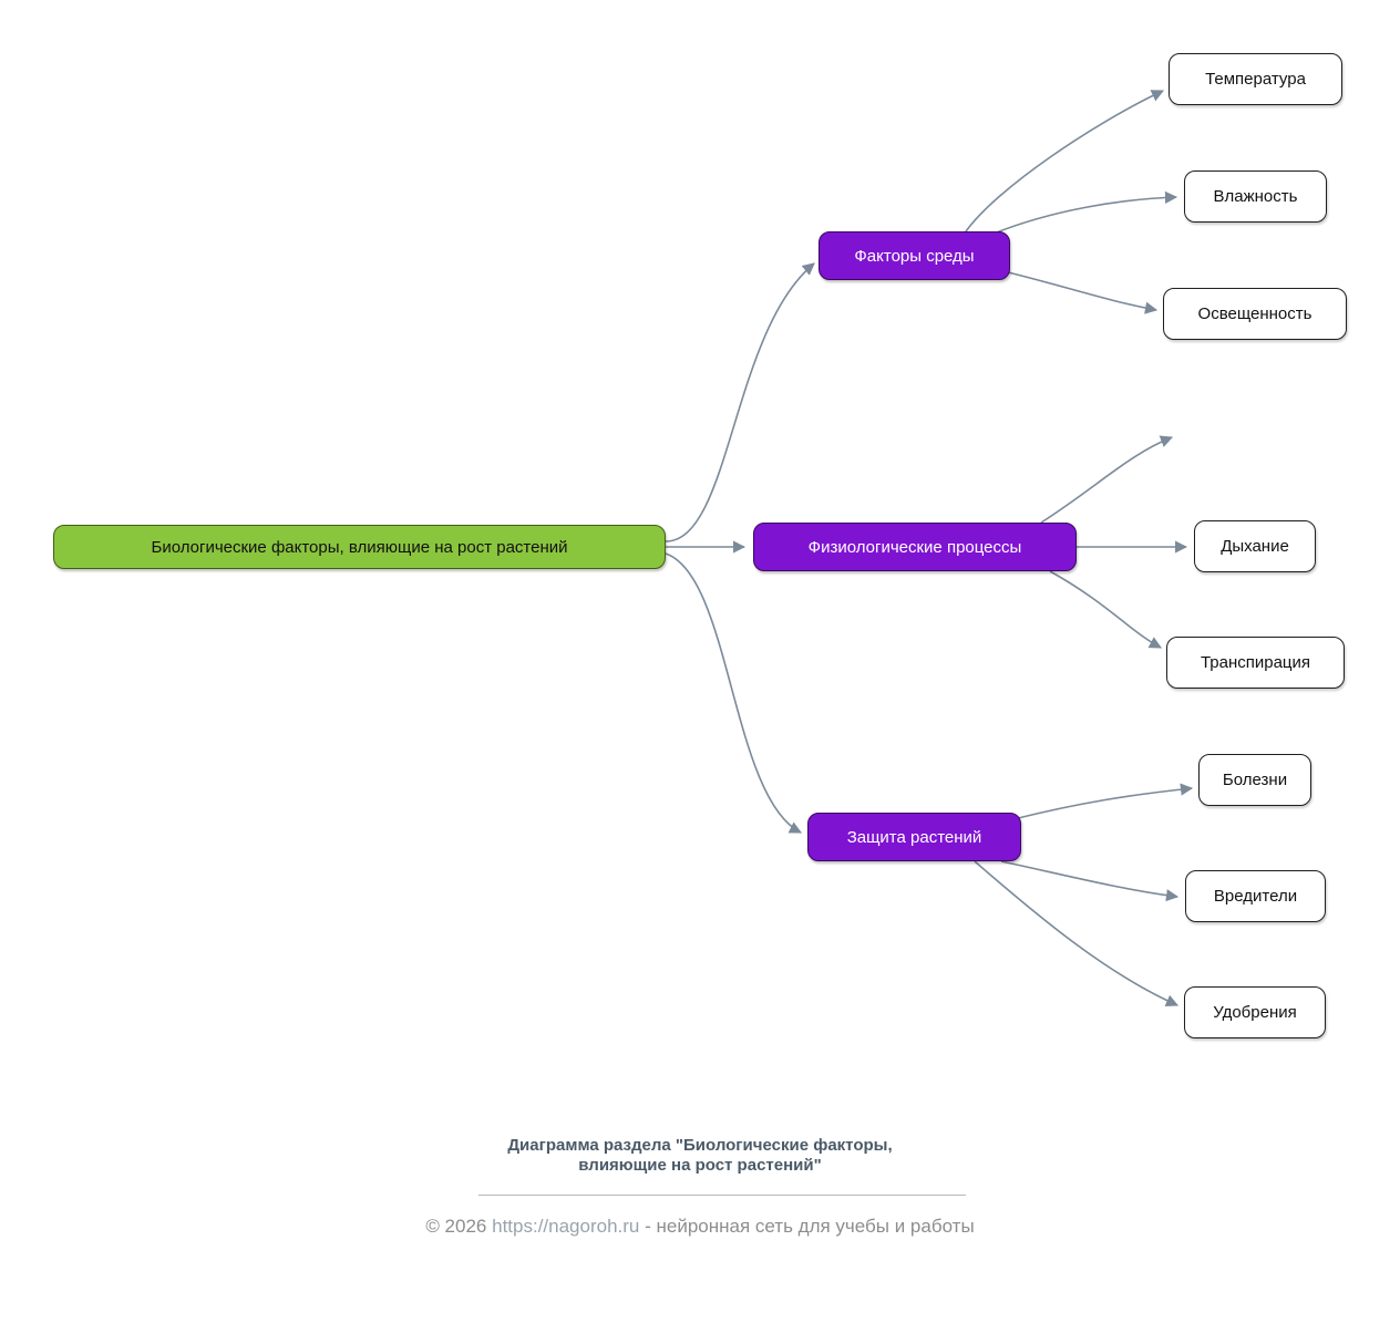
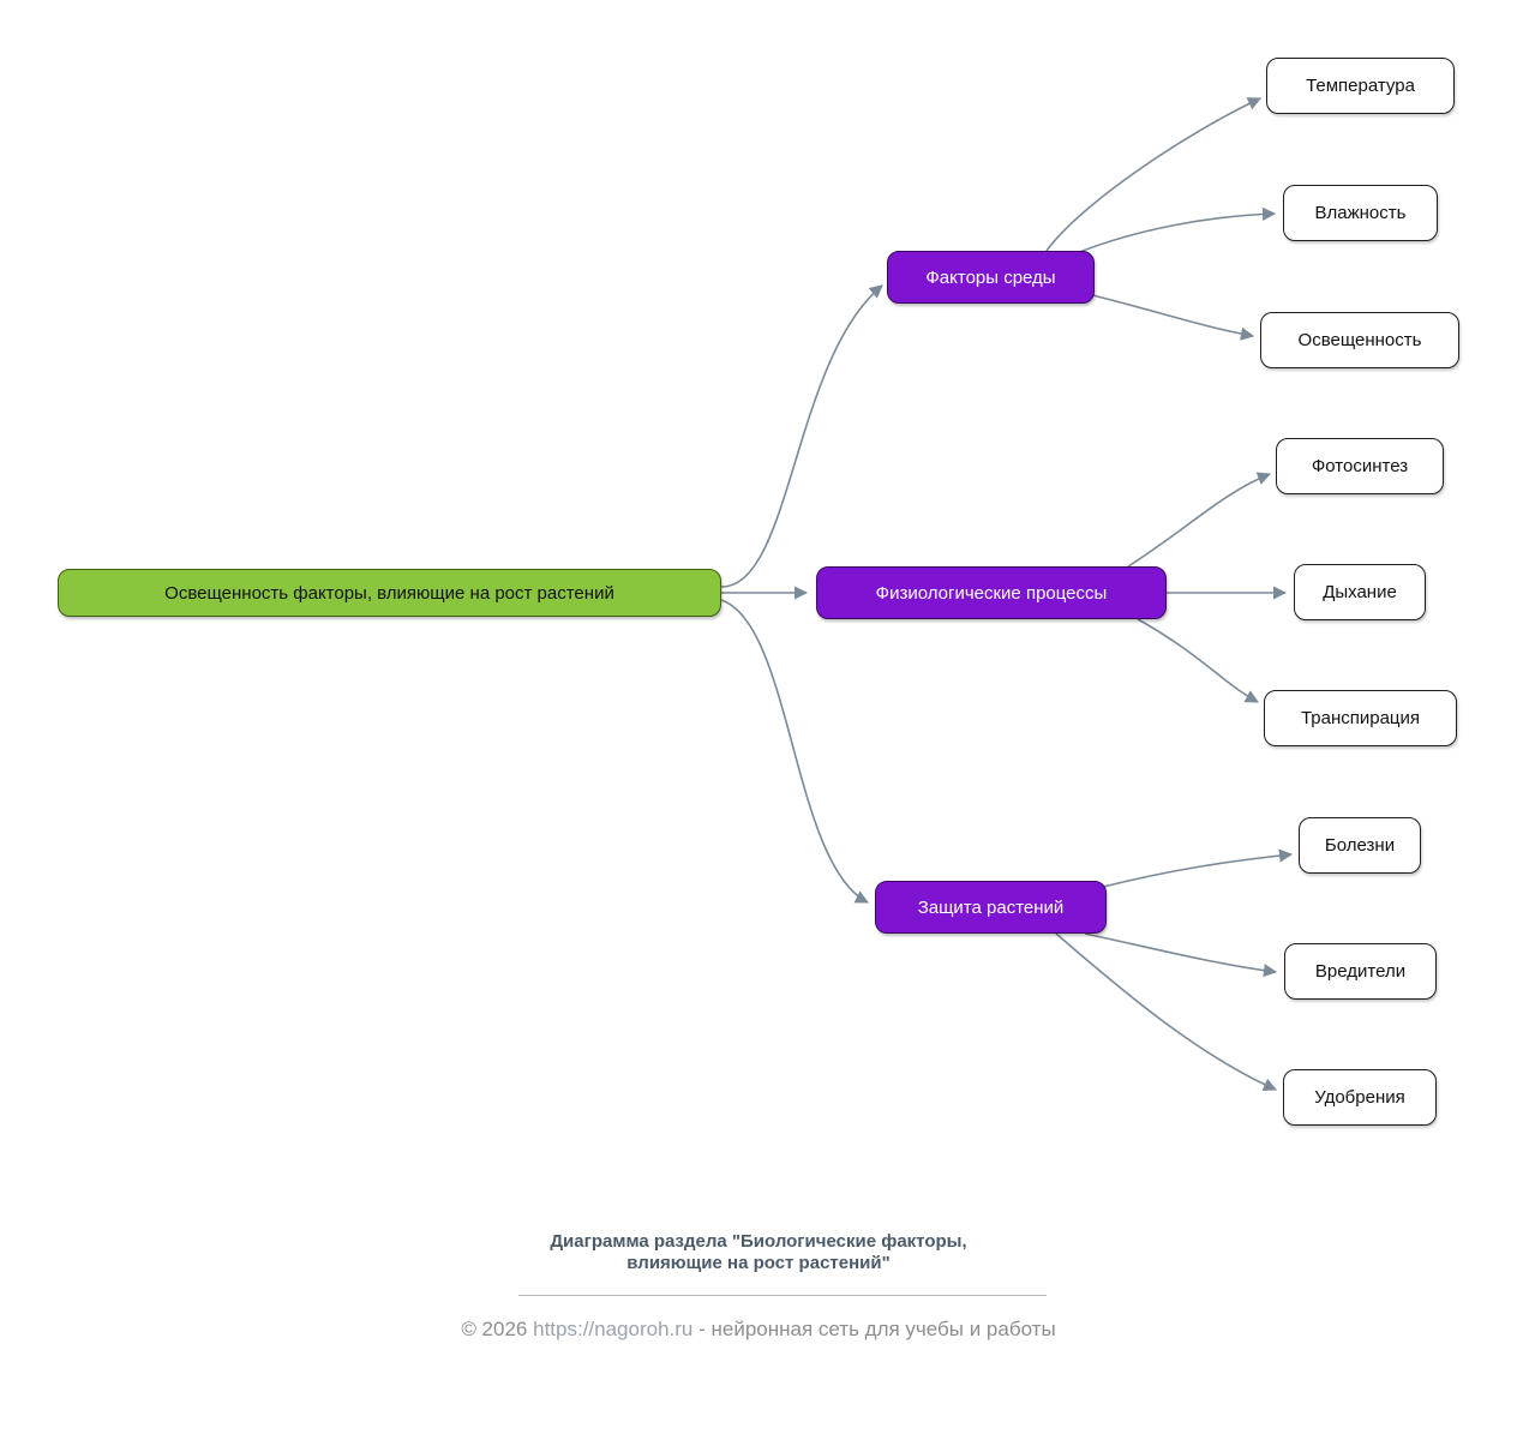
- Биологические факторы, влияющие на рост растений
+ Освещенность факторы, влияющие на рост растений
  Факторы среды
  Температура
  Влажность
  Освещенность
  Физиологические процессы
+ Фотосинтез
  Дыхание
  Транспирация
  Защита растений
  Болезни
  Вредители
  Удобрения
  Диаграмма раздела "Биологические факторы,
  влияющие на рост растений"
  © 2026 https://nagoroh.ru - нейронная сеть для учебы и работы
